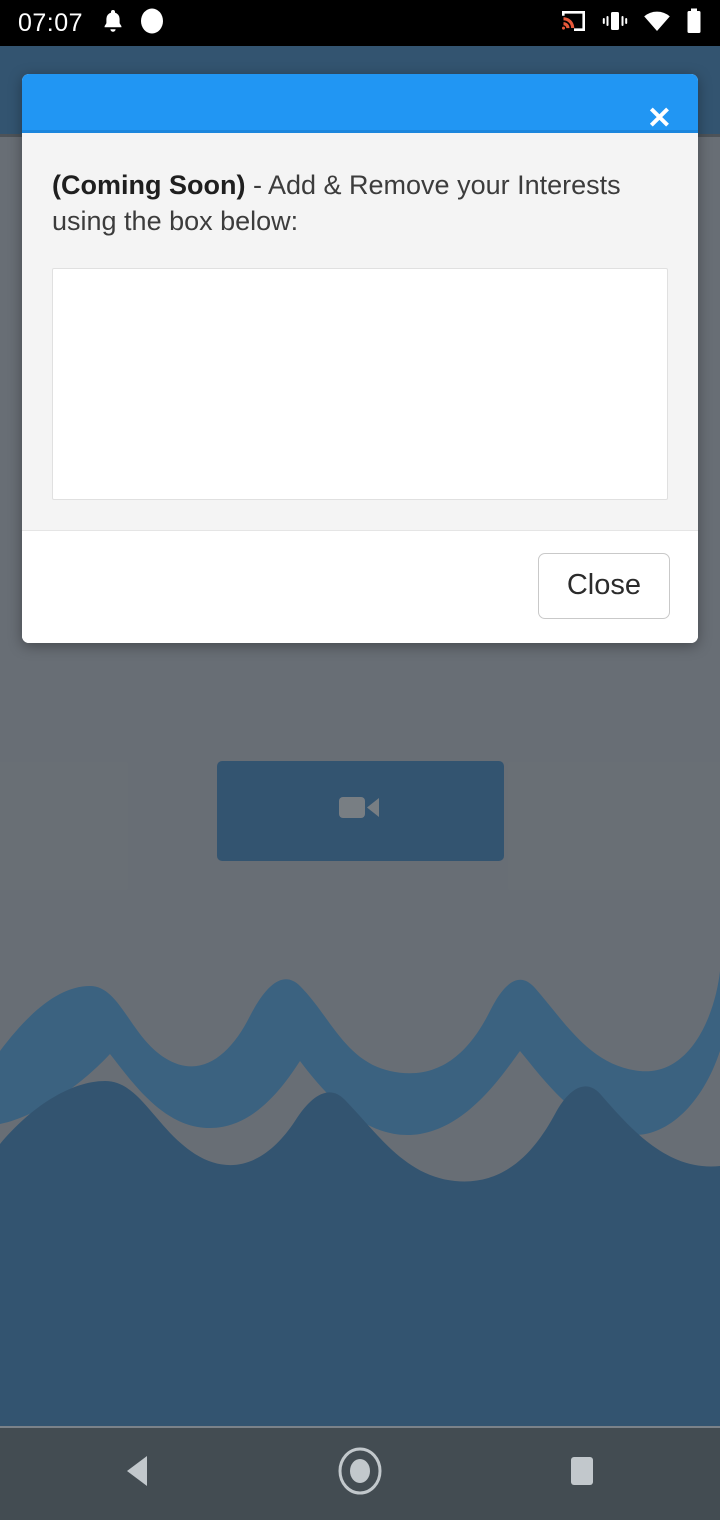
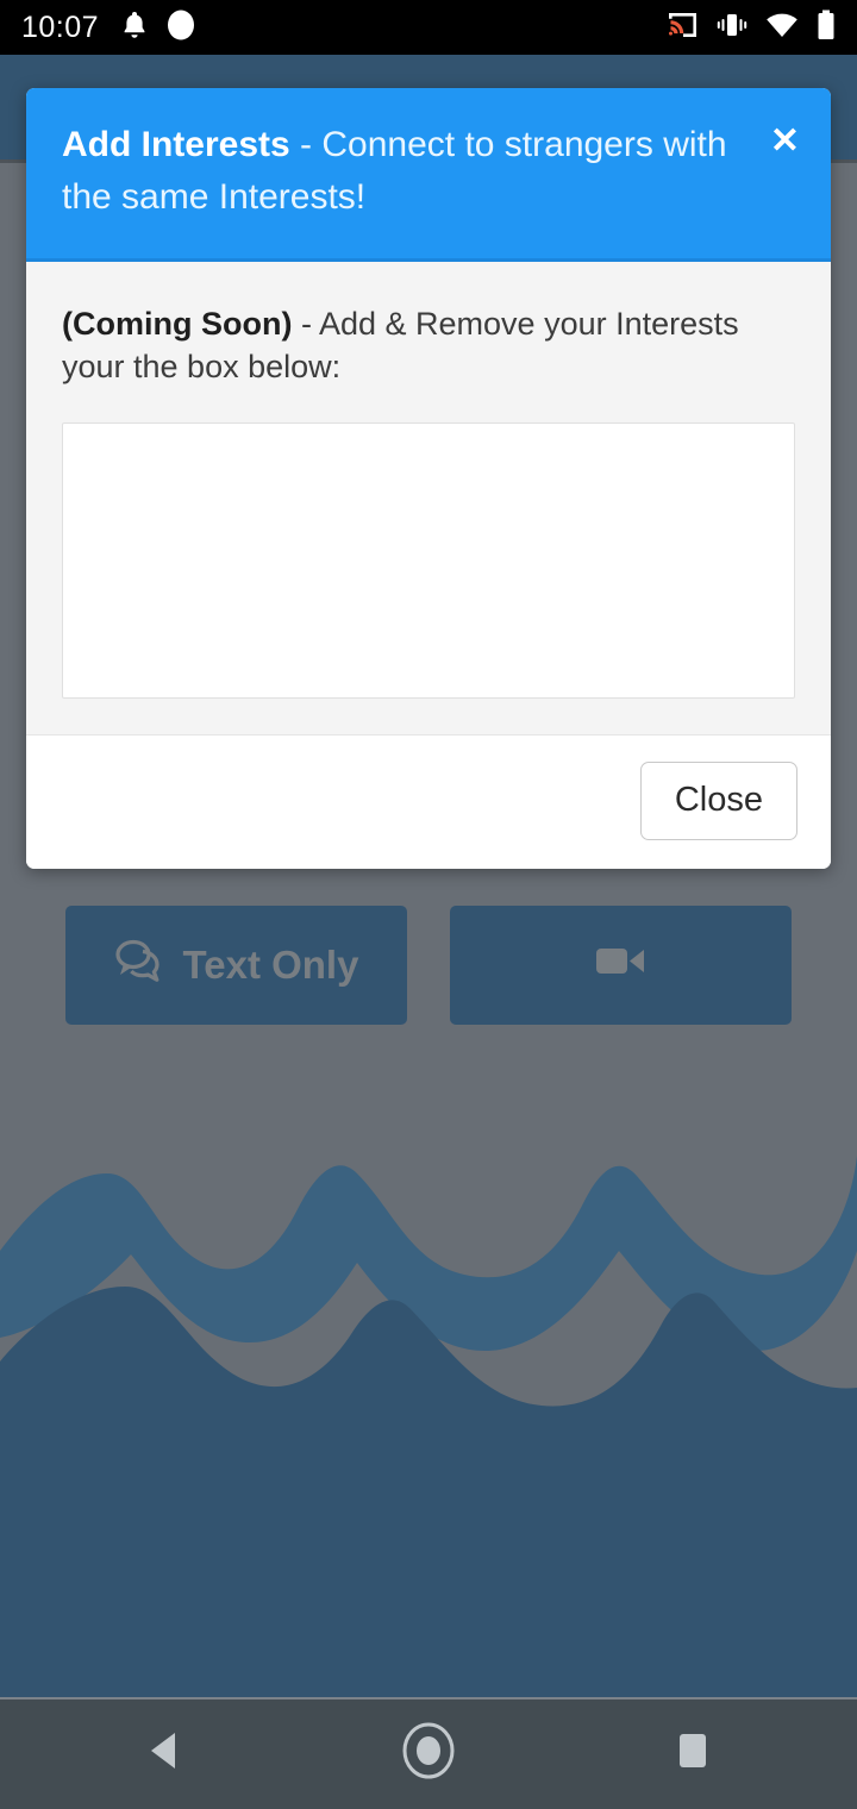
- 07:07
+ 10:07
+ Text Only
+ Add Interests - Connect to strangers with the same Interests!
  ✕
- (Coming Soon) - Add & Remove your Interests using the box below:
+ (Coming Soon) - Add & Remove your Interests your the box below:
  Close
